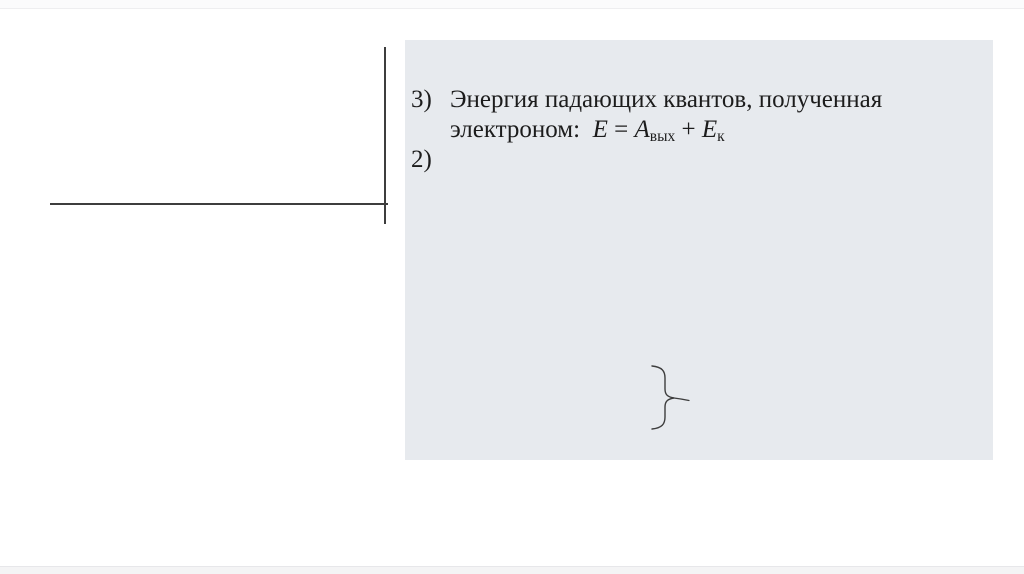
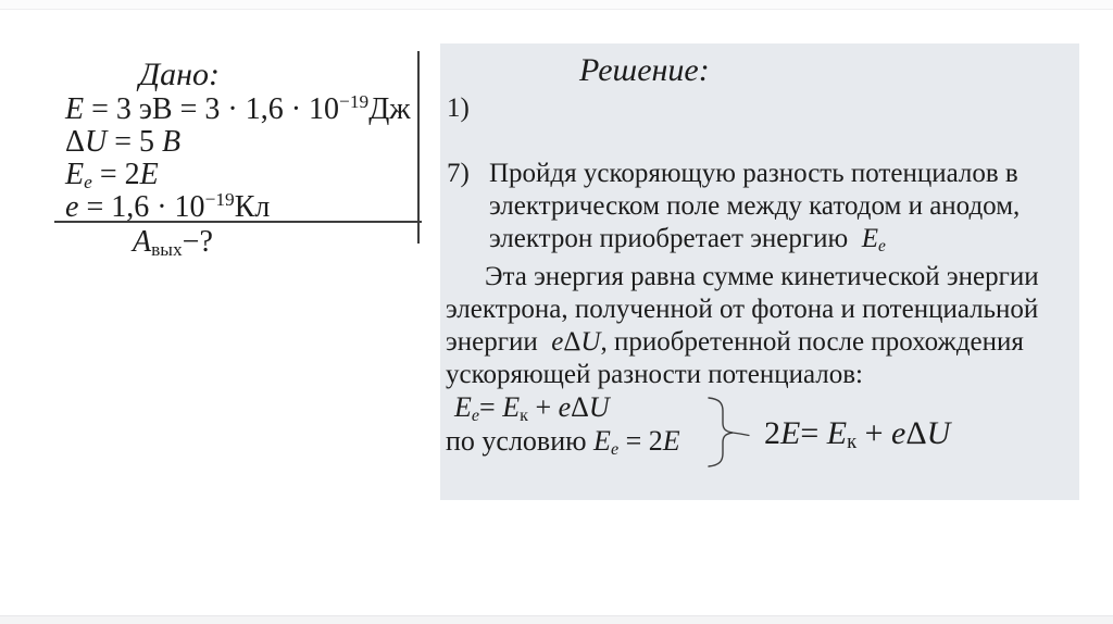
+ Дано:
+ E = 3 эВ = 3 · 1,6 · 10−19Дж
+ ΔU = 5 В
+ Ee = 2E
+ e = 1,6 · 10−19Кл
+ Aвых−?
+ Решение:
- 3)
+ 1)
- Энергия падающих квантов, полученная
- электроном: E = Aвых + Eк
- 2)
+ 7)
+ Пройдя ускоряющую разность потенциалов в
+ электрическом поле между катодом и анодом,
+ электрон приобретает энергию Ee
+ Эта энергия равна сумме кинетической энергии
+ электрона, полученной от фотона и потенциальной
+ энергии eΔU, приобретенной после прохождения
+ ускоряющей разности потенциалов:
+ Ee= Eк + eΔU
+ по условию Ee = 2E
+ 2E= Eк + eΔU
